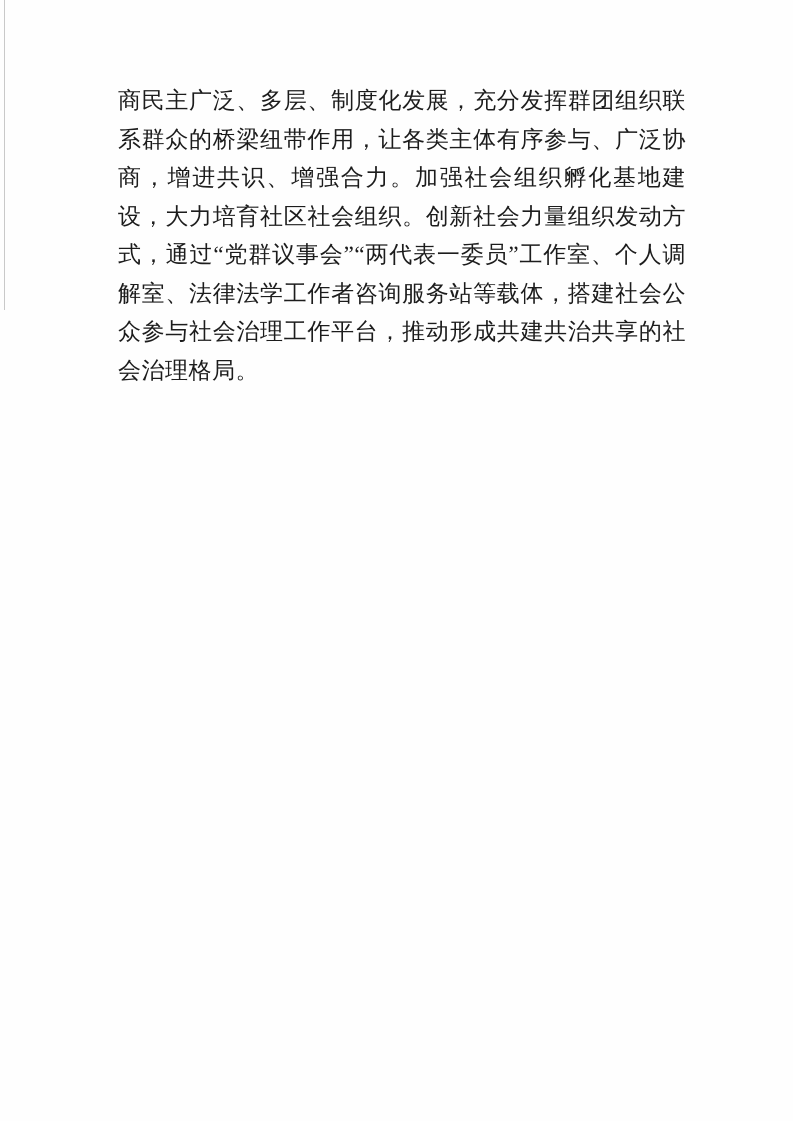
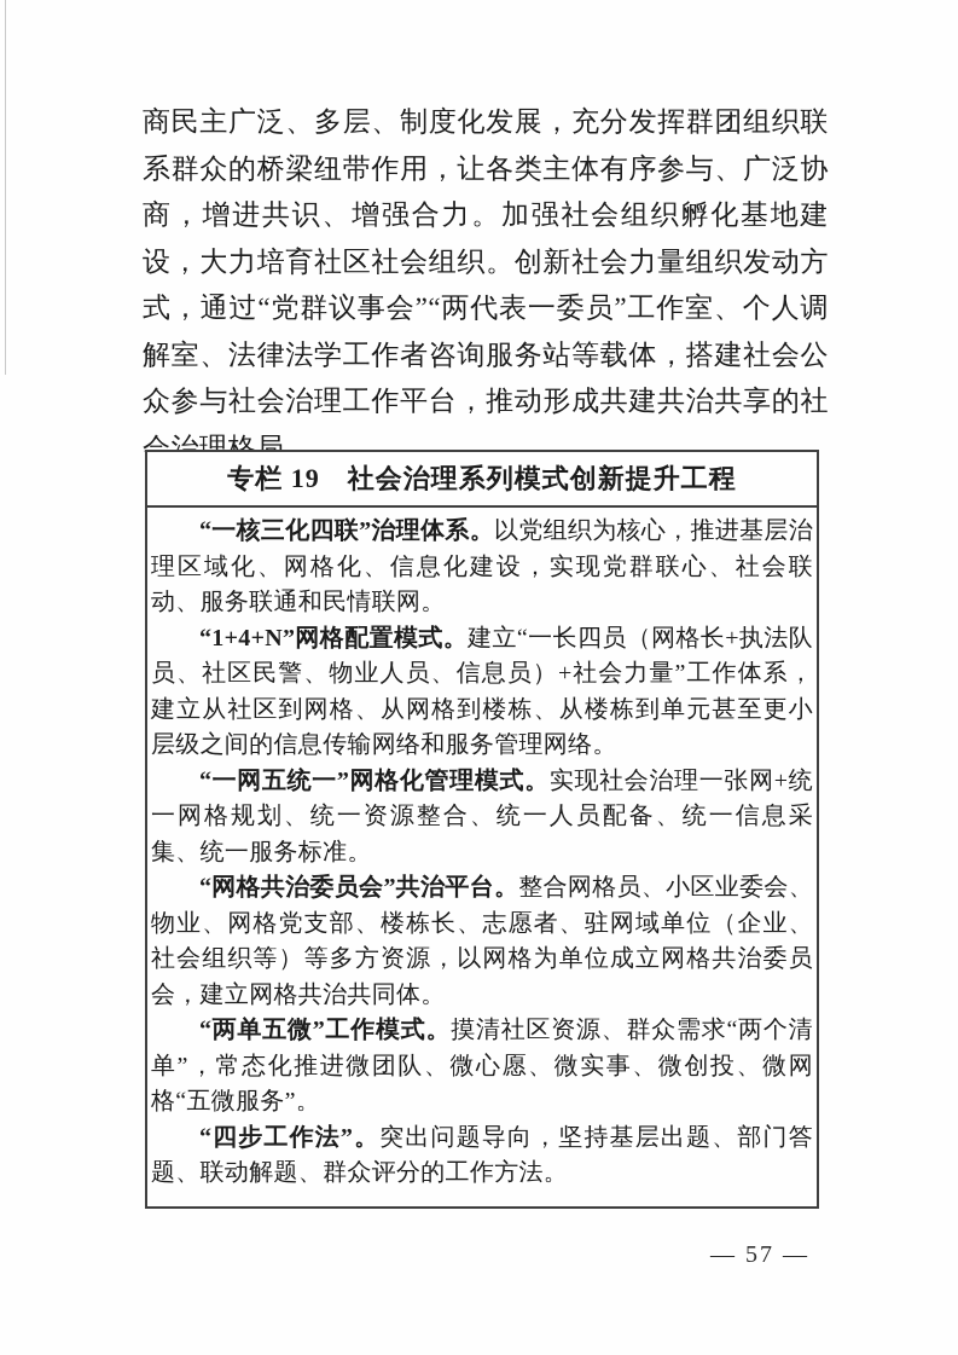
  商民主广泛、多层、制度化发展，充分发挥群团组织联系群众的桥梁纽带作用，让各类主体有序参与、广泛协商，增进共识、增强合力。加强社会组织孵化基地建设，大力培育社区社会组织。创新社会力量组织发动方式，通过“党群议事会”“两代表一委员”工作室、个人调解室、法律法学工作者咨询服务站等载体，搭建社会公众参与社会治理工作平台，推动形成共建共治共享的社会治理格局。
+ 专栏 19 社会治理系列模式创新提升工程
+ “一核三化四联”治理体系。以党组织为核心，推进基层治理区域化、网格化、信息化建设，实现党群联心、社会联动、服务联通和民情联网。
+ “1+4+N”网格配置模式。建立“一长四员（网格长+执法队员、社区民警、物业人员、信息员）+社会力量”工作体系，建立从社区到网格、从网格到楼栋、从楼栋到单元甚至更小层级之间的信息传输网络和服务管理网络。
+ “一网五统一”网格化管理模式。实现社会治理一张网+统一网格规划、统一资源整合、统一人员配备、统一信息采集、统一服务标准。
+ “网格共治委员会”共治平台。整合网格员、小区业委会、物业、网格党支部、楼栋长、志愿者、驻网域单位（企业、社会组织等）等多方资源，以网格为单位成立网格共治委员会，建立网格共治共同体。
+ “两单五微”工作模式。摸清社区资源、群众需求“两个清单”，常态化推进微团队、微心愿、微实事、微创投、微网格“五微服务”。
+ “四步工作法”。突出问题导向，坚持基层出题、部门答题、联动解题、群众评分的工作方法。
+ — 57 —
